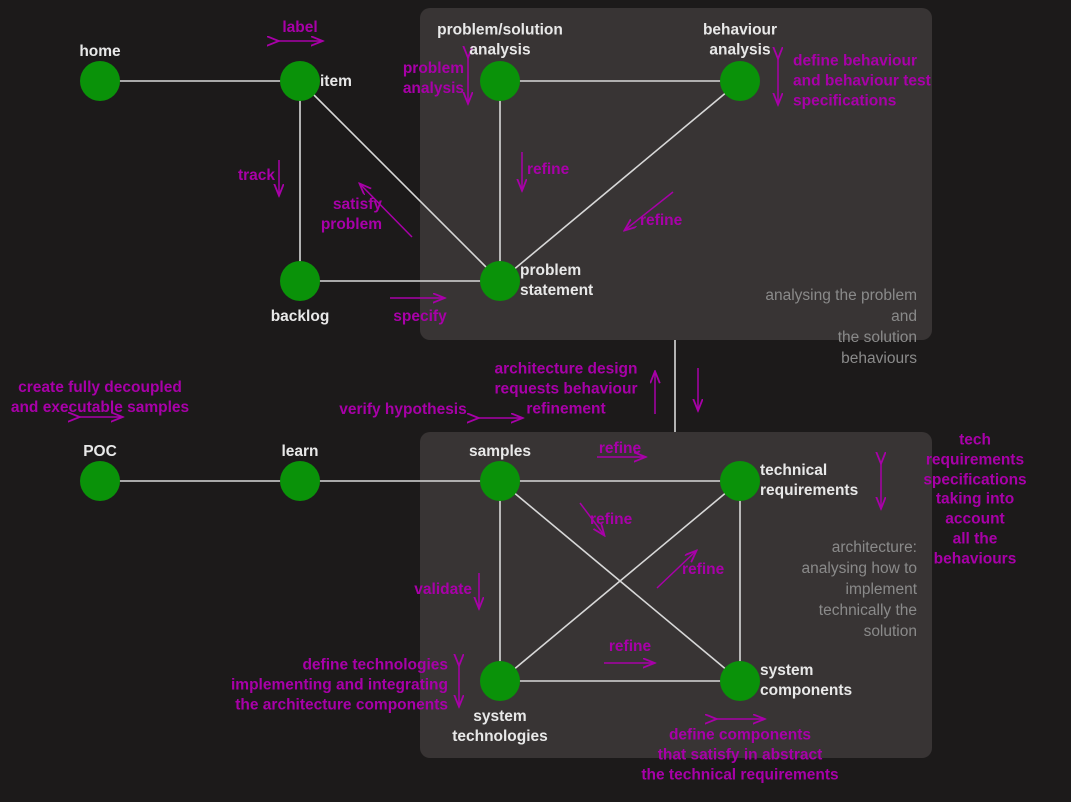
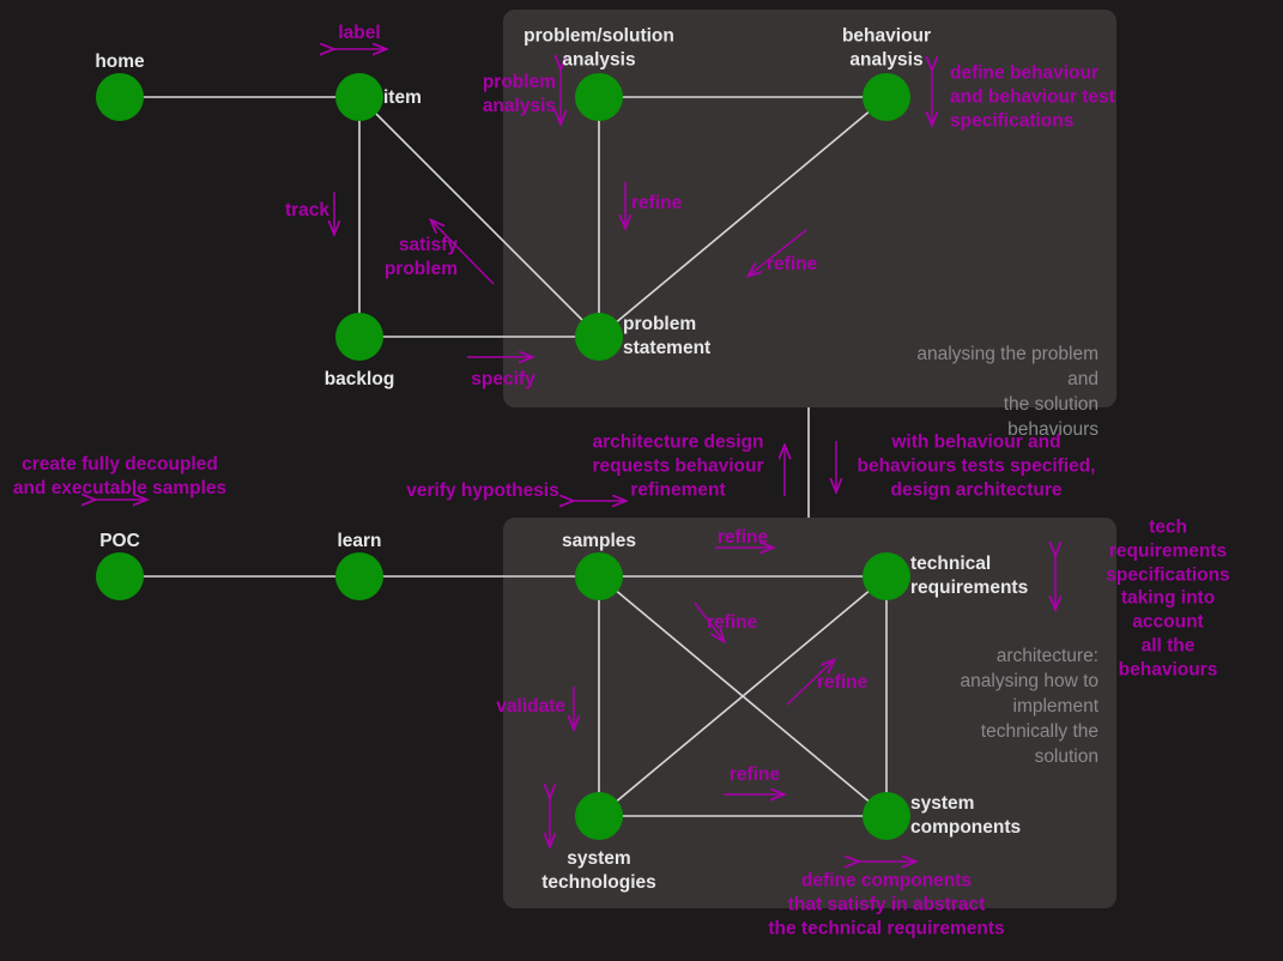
  home
  item
  problem/solution
  analysis
  behaviour
  analysis
  backlog
  problem
  statement
  POC
  learn
  samples
  technical
  requirements
  system
  technologies
  system
  components
  analysing the problem and
  the solution behaviours
  architecture:
  analysing how to
  implement
  technically the
  solution
  label
  problem
  analysis
  define behaviour
  and behaviour test
  specifications
  track
  refine
  satisfy
  problem
  refine
  specify
  create fully decoupled
  and executable samples
  verify hypothesis
  architecture design
  requests behaviour
  refinement
+ with behaviour and
+ behaviours tests specified,
+ design architecture
  refine
  tech requirements
  specifications
  taking into account
  all the behaviours
  refine
  refine
  validate
  refine
- define technologies
- implementing and integrating
- the architecture components
  define components
  that satisfy in abstract
  the technical requirements
